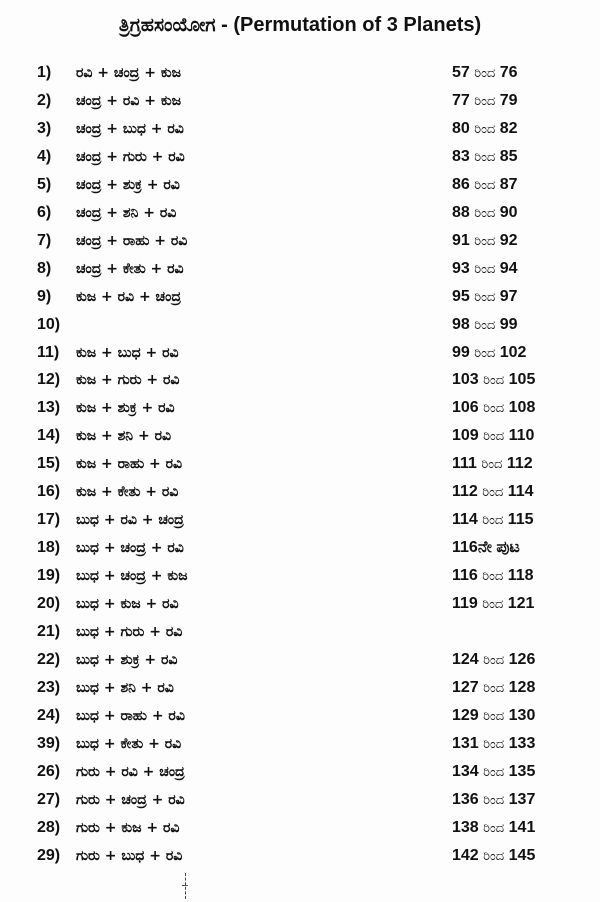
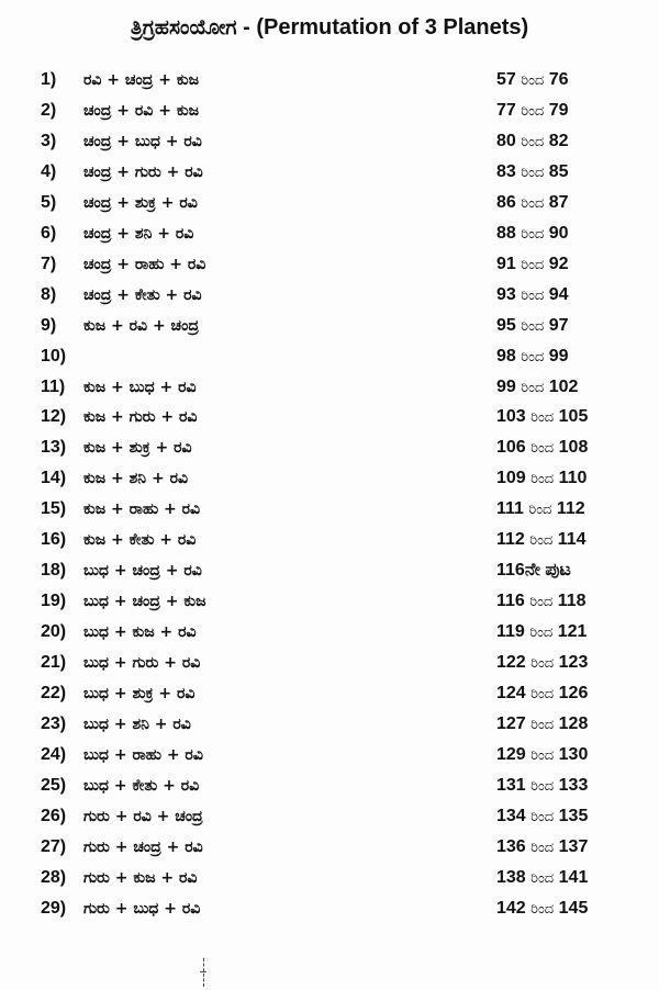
  ತ್ರಿಗ್ರಹಸಂಯೋಗ - (Permutation of 3 Planets)
  1)
  ರವಿ + ಚಂದ್ರ + ಕುಜ
  57 ರಿಂದ 76
  2)
  ಚಂದ್ರ + ರವಿ + ಕುಜ
  77 ರಿಂದ 79
  3)
  ಚಂದ್ರ + ಬುಧ + ರವಿ
  80 ರಿಂದ 82
  4)
  ಚಂದ್ರ + ಗುರು + ರವಿ
  83 ರಿಂದ 85
  5)
  ಚಂದ್ರ + ಶುಕ್ರ + ರವಿ
  86 ರಿಂದ 87
  6)
  ಚಂದ್ರ + ಶನಿ + ರವಿ
  88 ರಿಂದ 90
  7)
  ಚಂದ್ರ + ರಾಹು + ರವಿ
  91 ರಿಂದ 92
  8)
  ಚಂದ್ರ + ಕೇತು + ರವಿ
  93 ರಿಂದ 94
  9)
  ಕುಜ + ರವಿ + ಚಂದ್ರ
  95 ರಿಂದ 97
  10)
  98 ರಿಂದ 99
  11)
  ಕುಜ + ಬುಧ + ರವಿ
  99 ರಿಂದ 102
  12)
  ಕುಜ + ಗುರು + ರವಿ
  103 ರಿಂದ 105
  13)
  ಕುಜ + ಶುಕ್ರ + ರವಿ
  106 ರಿಂದ 108
  14)
  ಕುಜ + ಶನಿ + ರವಿ
  109 ರಿಂದ 110
  15)
  ಕುಜ + ರಾಹು + ರವಿ
  111 ರಿಂದ 112
  16)
  ಕುಜ + ಕೇತು + ರವಿ
  112 ರಿಂದ 114
- 17)
- ಬುಧ + ರವಿ + ಚಂದ್ರ
- 114 ರಿಂದ 115
  18)
  ಬುಧ + ಚಂದ್ರ + ರವಿ
  116ನೇ ಪುಟ
  19)
  ಬುಧ + ಚಂದ್ರ + ಕುಜ
  116 ರಿಂದ 118
  20)
  ಬುಧ + ಕುಜ + ರವಿ
  119 ರಿಂದ 121
  21)
  ಬುಧ + ಗುರು + ರವಿ
+ 122 ರಿಂದ 123
  22)
  ಬುಧ + ಶುಕ್ರ + ರವಿ
  124 ರಿಂದ 126
  23)
  ಬುಧ + ಶನಿ + ರವಿ
  127 ರಿಂದ 128
  24)
  ಬುಧ + ರಾಹು + ರವಿ
  129 ರಿಂದ 130
- 39)
+ 25)
  ಬುಧ + ಕೇತು + ರವಿ
  131 ರಿಂದ 133
  26)
  ಗುರು + ರವಿ + ಚಂದ್ರ
  134 ರಿಂದ 135
  27)
  ಗುರು + ಚಂದ್ರ + ರವಿ
  136 ರಿಂದ 137
  28)
  ಗುರು + ಕುಜ + ರವಿ
  138 ರಿಂದ 141
  29)
  ಗುರು + ಬುಧ + ರವಿ
  142 ರಿಂದ 145
